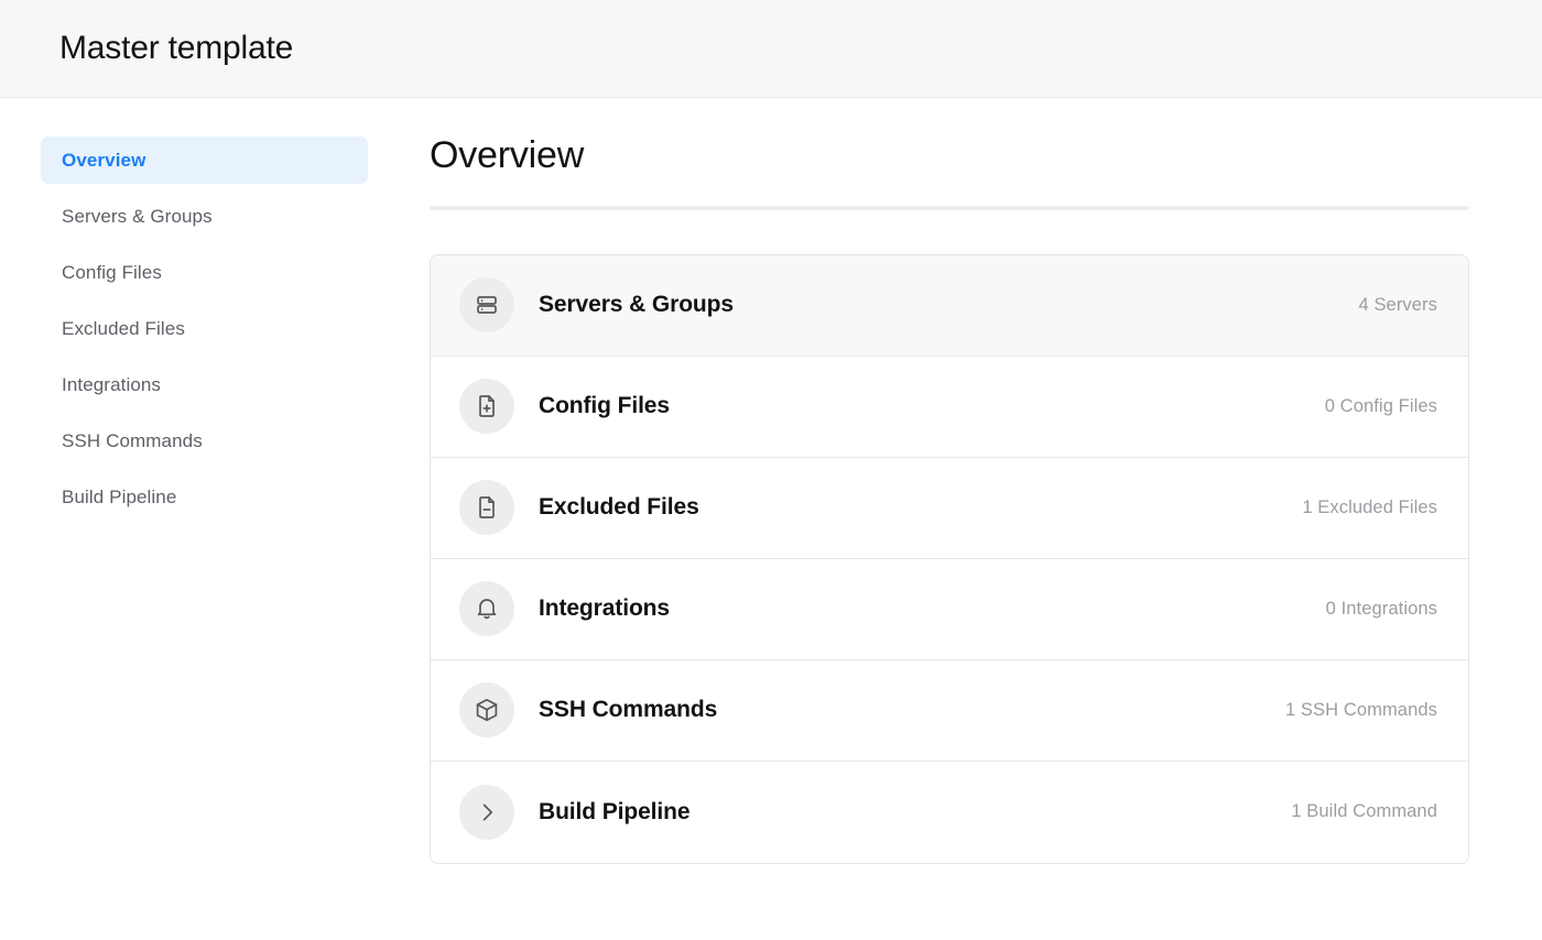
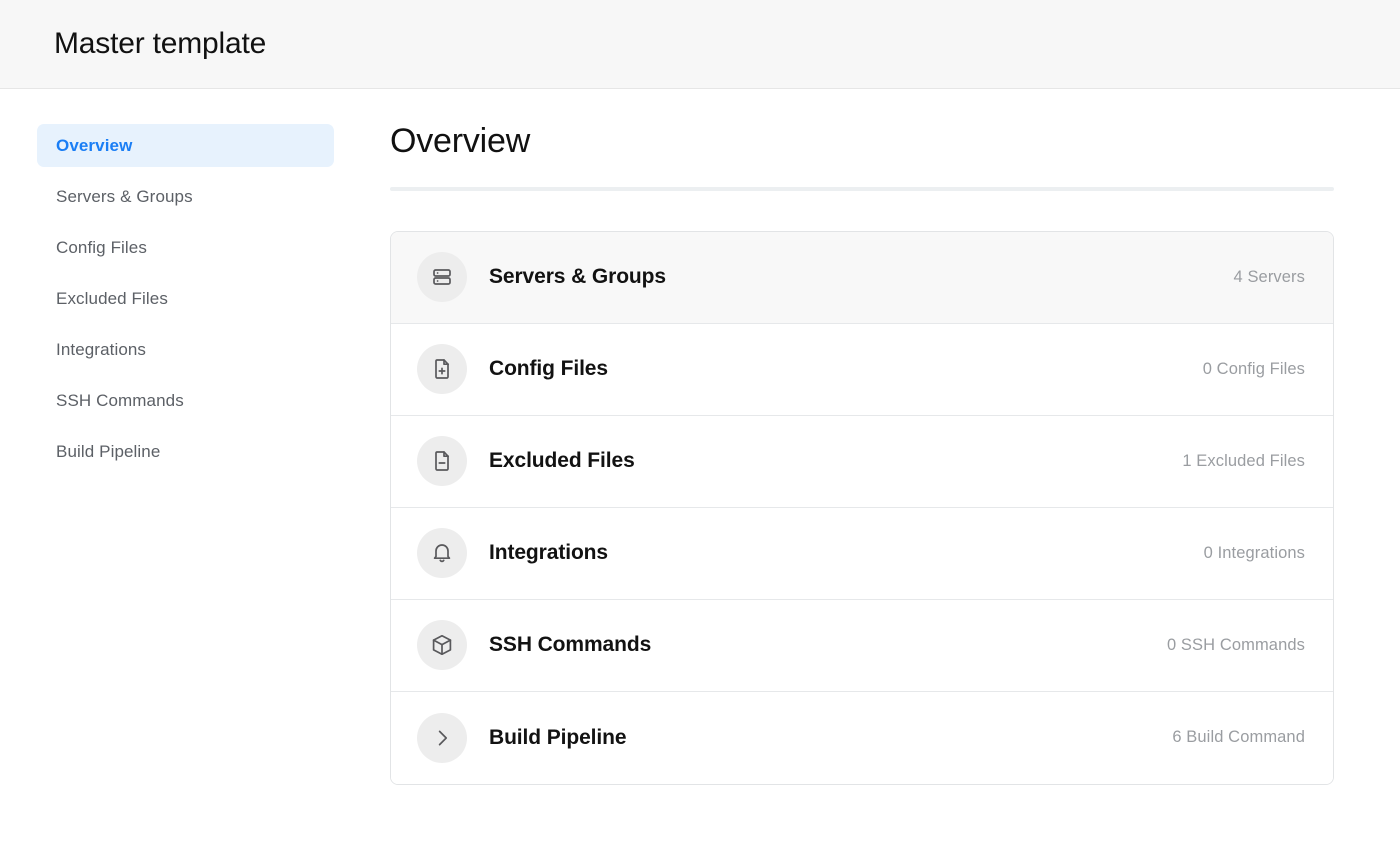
  Master template
  Overview
  Servers & Groups
  Config Files
  Excluded Files
  Integrations
  SSH Commands
  Build Pipeline
  Overview
  Servers & Groups
  4 Servers
  Config Files
  0 Config Files
  Excluded Files
  1 Excluded Files
  Integrations
  0 Integrations
  SSH Commands
- 1 SSH Commands
+ 0 SSH Commands
  Build Pipeline
- 1 Build Command
+ 6 Build Command
